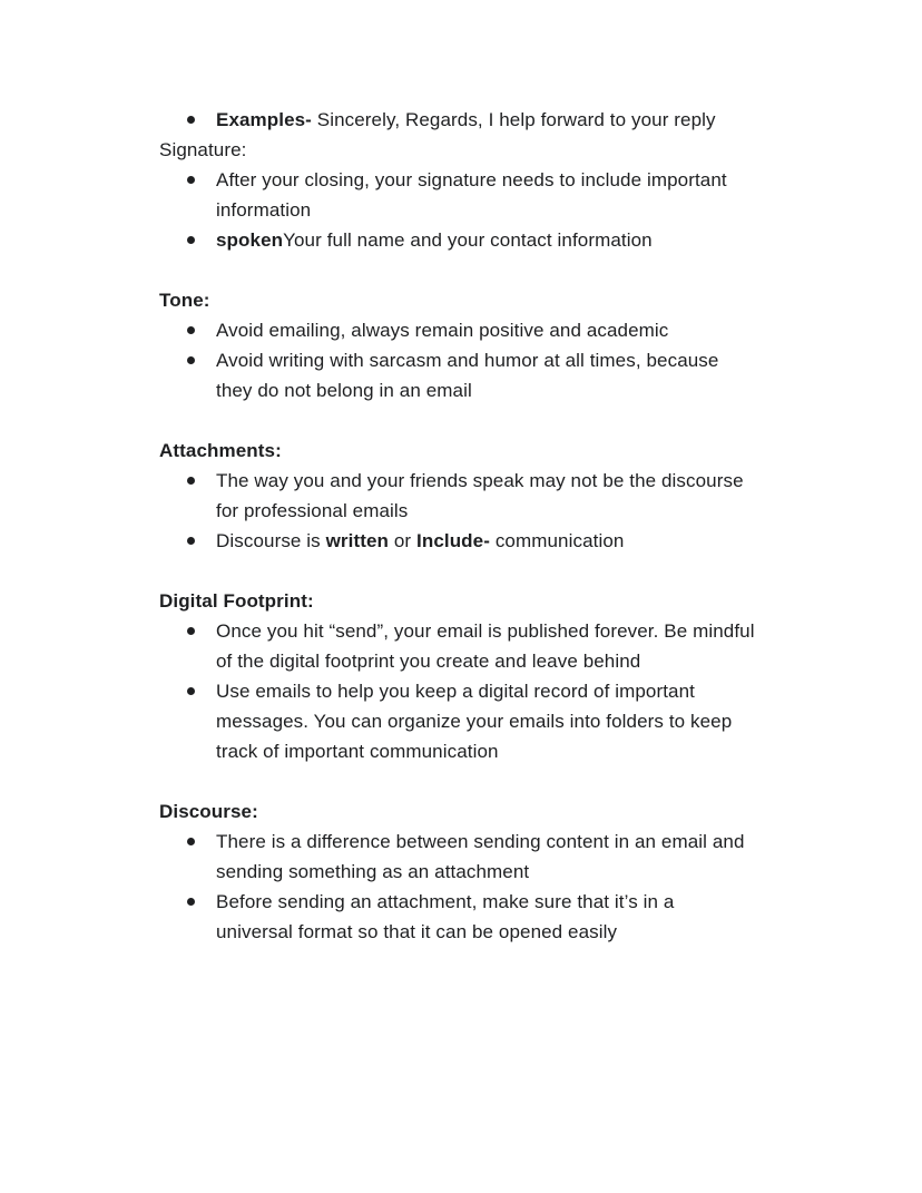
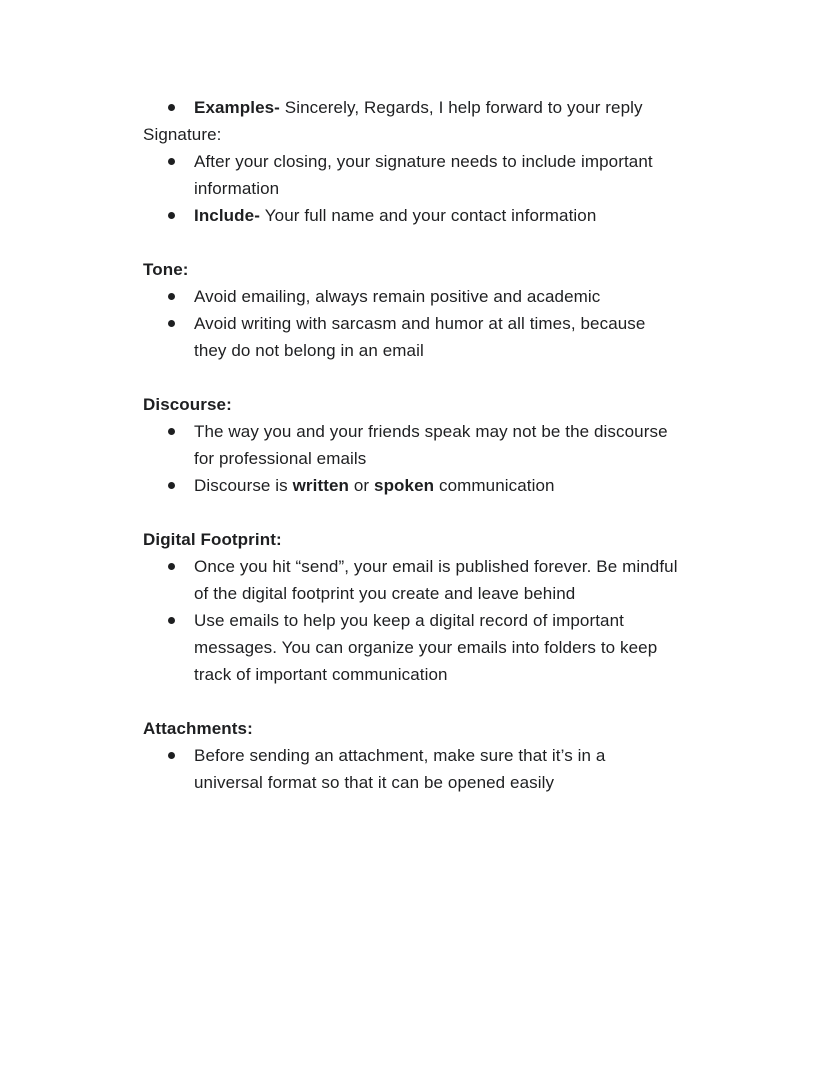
  Examples- Sincerely, Regards, I help forward to your reply
  Signature:
  After your closing, your signature needs to include important
  information
- spokenYour full name and your contact information
+ Include- Your full name and your contact information
  Tone:
  Avoid emailing, always remain positive and academic
  Avoid writing with sarcasm and humor at all times, because
  they do not belong in an email
- Attachments:
+ Discourse:
  The way you and your friends speak may not be the discourse
  for professional emails
- Discourse is written or Include- communication
+ Discourse is written or spoken communication
  Digital Footprint:
  Once you hit “send”, your email is published forever. Be mindful
  of the digital footprint you create and leave behind
  Use emails to help you keep a digital record of important
  messages. You can organize your emails into folders to keep
  track of important communication
- Discourse:
+ Attachments:
- There is a difference between sending content in an email and
- sending something as an attachment
  Before sending an attachment, make sure that it’s in a
  universal format so that it can be opened easily
